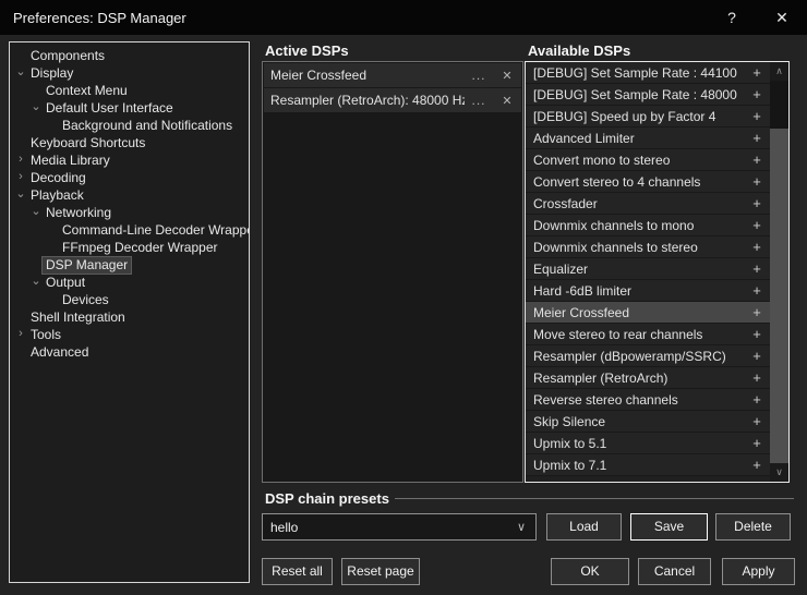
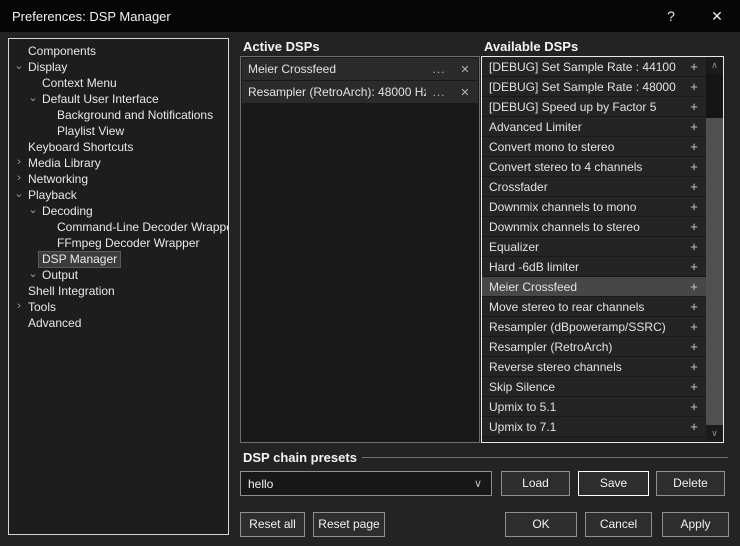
  Preferences: DSP Manager
  ?
  ✕
  Components
  ⌄
  Display
  Context Menu
  ⌄
  Default User Interface
  Background and Notifications
+ Playlist View
  Keyboard Shortcuts
  ›
  Media Library
  ›
- Decoding
+ Networking
  ⌄
  Playback
  ⌄
- Networking
+ Decoding
  Command-Line Decoder Wrapp
  FFmpeg Decoder Wrapper
  DSP Manager
  ⌄
  Output
- Devices
  Shell Integration
  ›
  Tools
  Advanced
  Active DSPs
  Meier Crossfeed
  ...
  ✕
  Resampler (RetroArch): 48000 H
  ...
  ✕
  Available DSPs
  [DEBUG] Set Sample Rate : 44100
  +
  [DEBUG] Set Sample Rate : 48000
  +
- [DEBUG] Speed up by Factor 4
+ [DEBUG] Speed up by Factor 5
  +
  Advanced Limiter
  +
  Convert mono to stereo
  +
  Convert stereo to 4 channels
  +
  Crossfader
  +
  Downmix channels to mono
  +
  Downmix channels to stereo
  +
  Equalizer
  +
  Hard -6dB limiter
  +
  Meier Crossfeed
  +
  Move stereo to rear channels
  +
  Resampler (dBpoweramp/SSRC)
  +
  Resampler (RetroArch)
  +
  Reverse stereo channels
  +
  Skip Silence
  +
  Upmix to 5.1
  +
  Upmix to 7.1
  +
  ∧
  ∨
  DSP chain presets
  hello
  ∨
  Load
  Save
  Delete
  Reset all
  Reset page
  OK
  Cancel
  Apply
